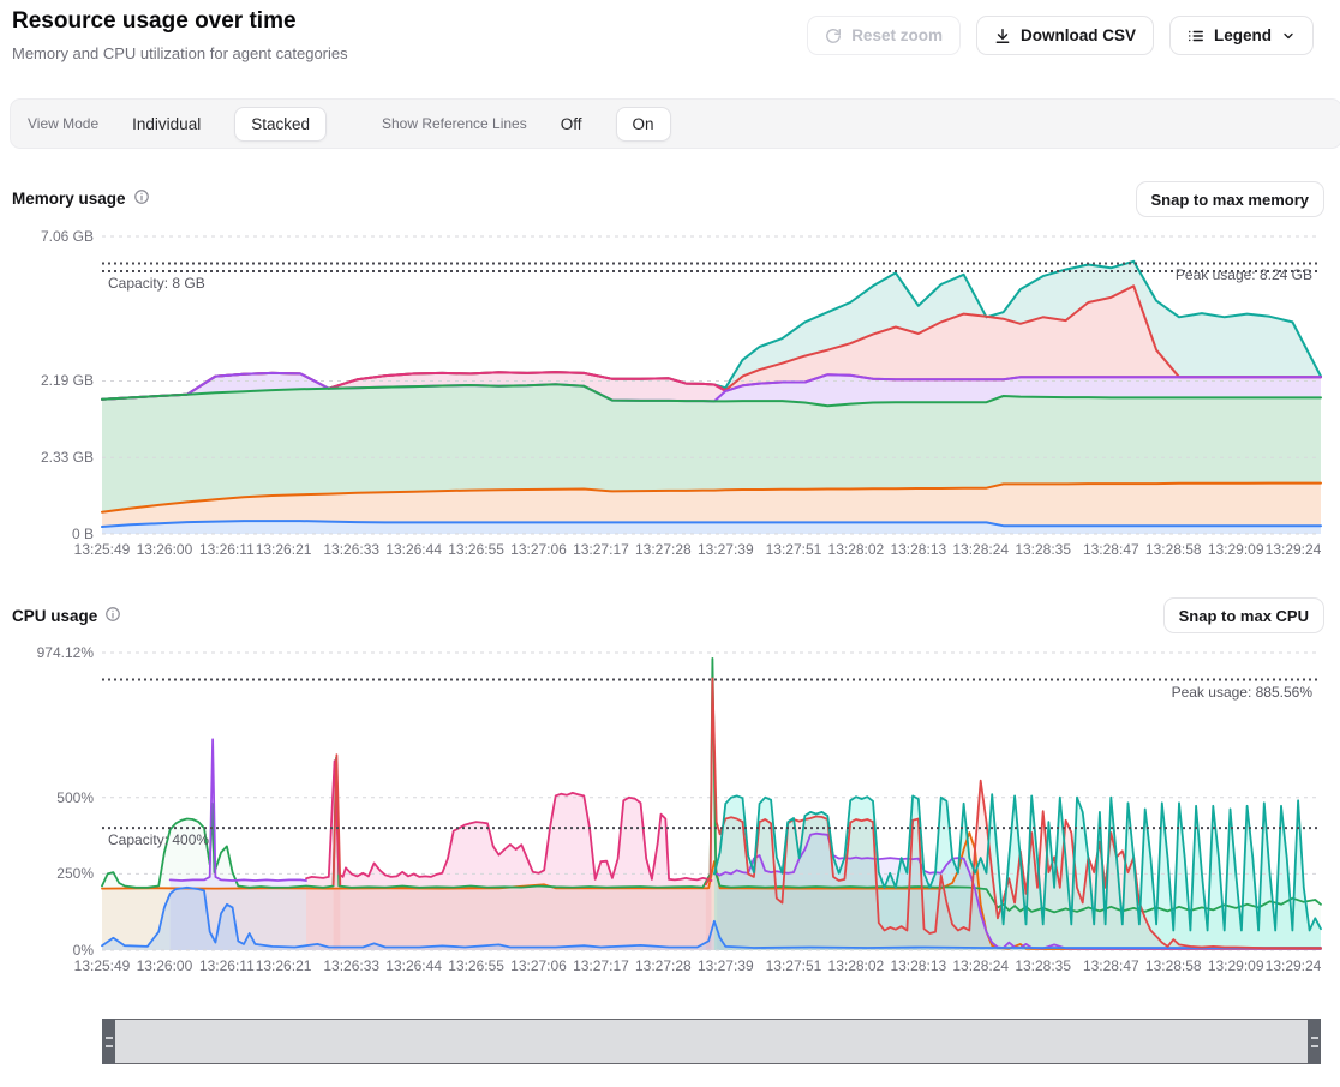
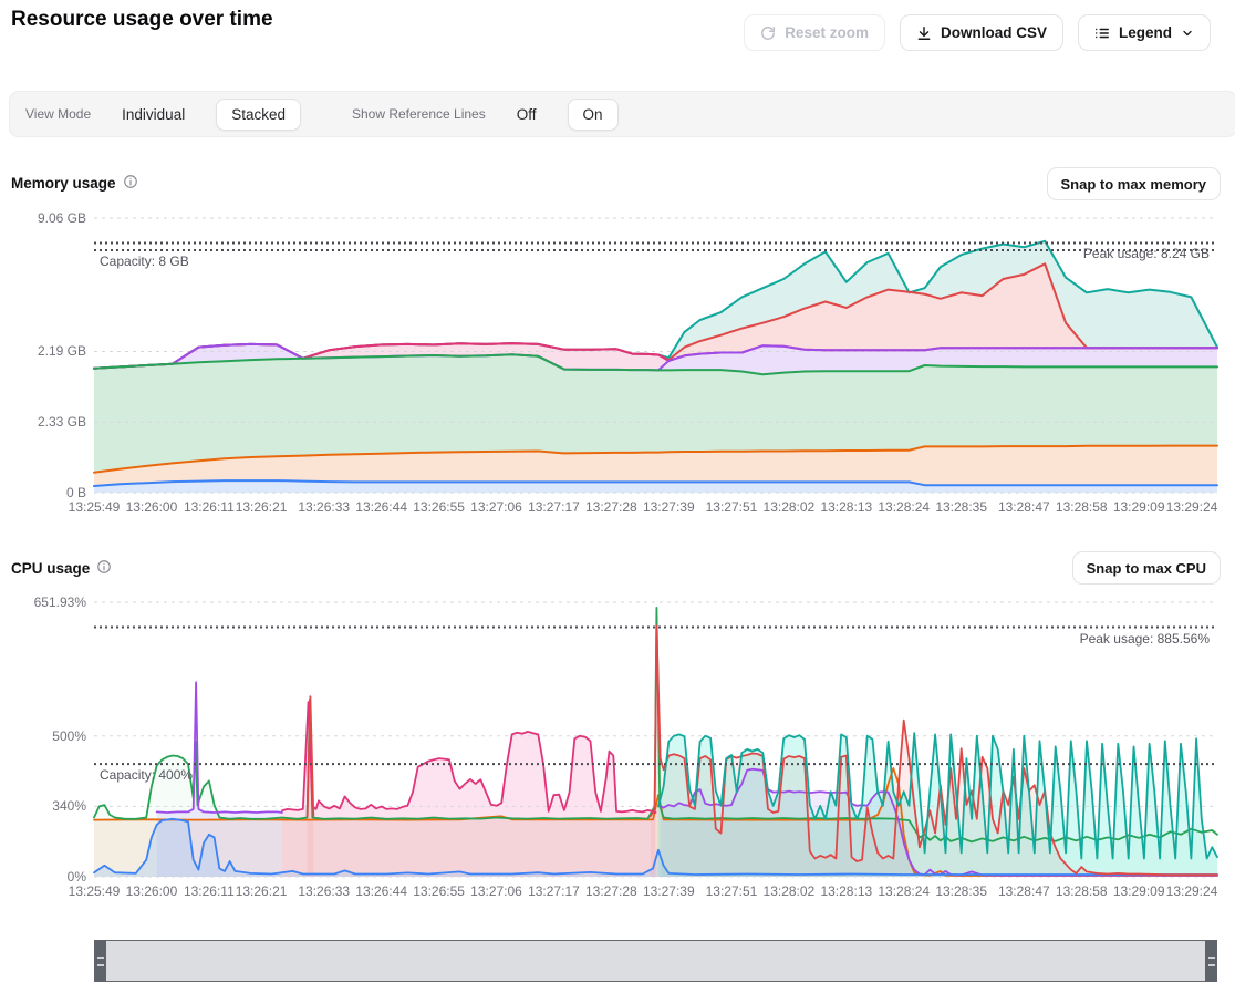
  Resource usage over time
- Memory and CPU utilization for agent categories
  Reset zoom
  Download CSV
  Legend
  View Mode
  Individual
  Stacked
  Show Reference Lines
  Off
  On
  Memory usage
  Snap to max memory
  Peak usage: 8.24 GB
  Capacity: 8 GB
- 7.06 GB
+ 9.06 GB
  2.19 GB
  2.33 GB
  0 B
  13:25:49
  13:26:00
  13:26:11
  13:26:21
  13:26:33
  13:26:44
  13:26:55
  13:27:06
  13:27:17
  13:27:28
  13:27:39
  13:27:51
  13:28:02
  13:28:13
  13:28:24
  13:28:35
  13:28:47
  13:28:58
  13:29:09
  13:29:24
  CPU usage
  Snap to max CPU
  Peak usage: 885.56%
  Capacity: 400%
- 974.12%
+ 651.93%
  500%
- 250%
+ 340%
  0%
  13:25:49
  13:26:00
  13:26:11
  13:26:21
  13:26:33
  13:26:44
  13:26:55
  13:27:06
  13:27:17
  13:27:28
  13:27:39
  13:27:51
  13:28:02
  13:28:13
  13:28:24
  13:28:35
  13:28:47
  13:28:58
  13:29:09
  13:29:24
